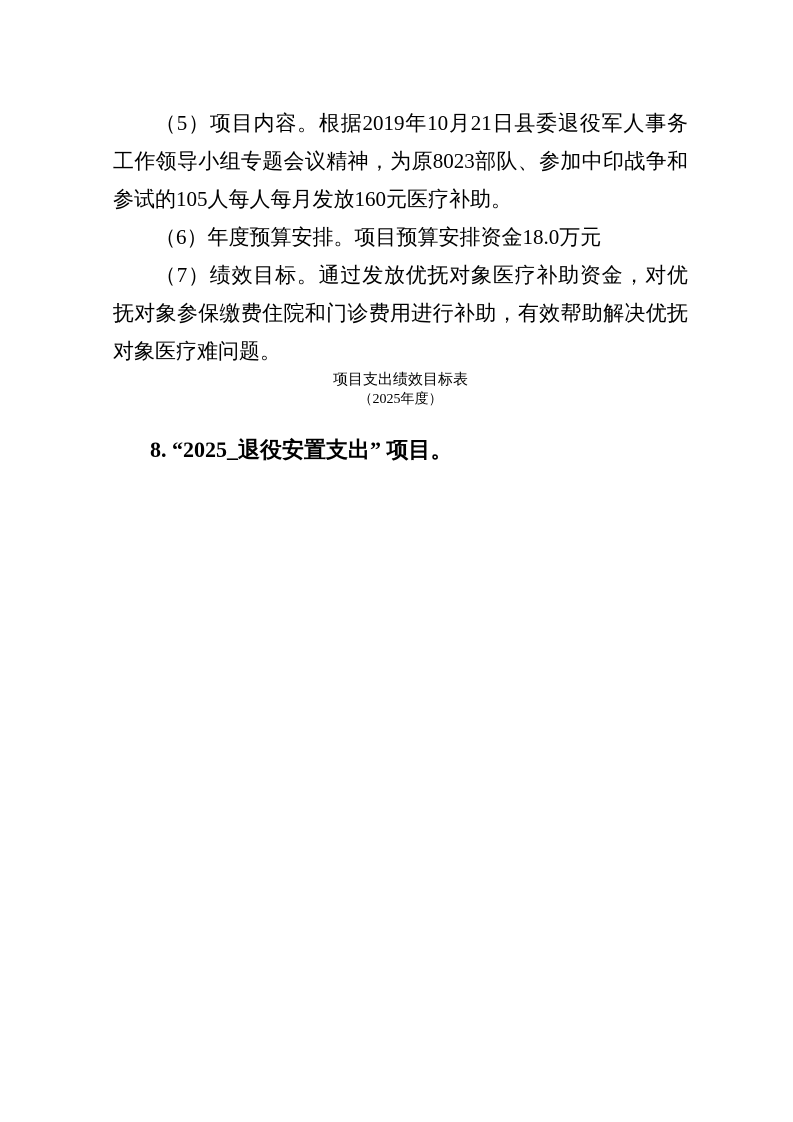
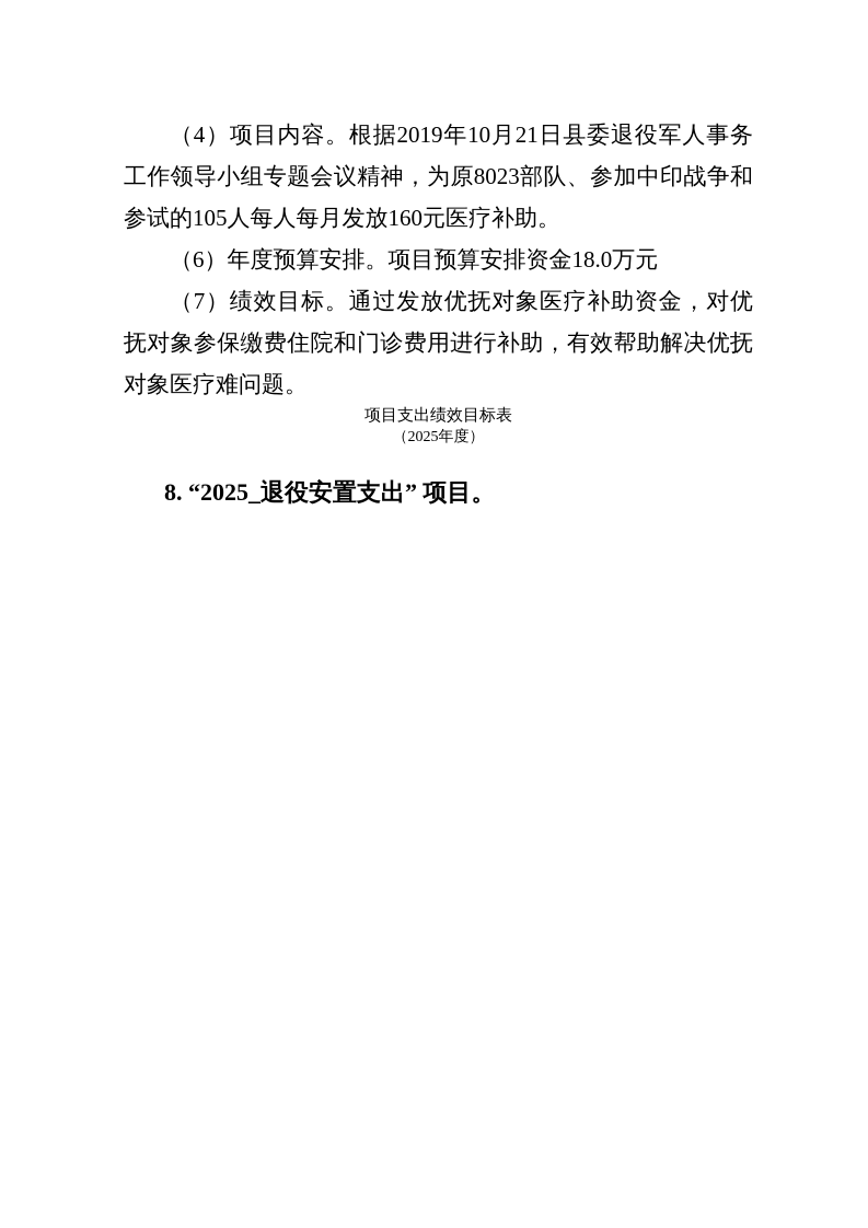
- （5）项目内容。根据2019年10月21日县委退役军人事务工作领导小组专题会议精神，为原8023部队、参加中印战争和参试的105人每人每月发放160元医疗补助。
+ （4）项目内容。根据2019年10月21日县委退役军人事务工作领导小组专题会议精神，为原8023部队、参加中印战争和参试的105人每人每月发放160元医疗补助。
  （6）年度预算安排。项目预算安排资金18.0万元
  （7）绩效目标。通过发放优抚对象医疗补助资金，对优抚对象参保缴费住院和门诊费用进行补助，有效帮助解决优抚对象医疗难问题。
  项目支出绩效目标表
  （2025年度）
  8. “2025_退役安置支出” 项目。
